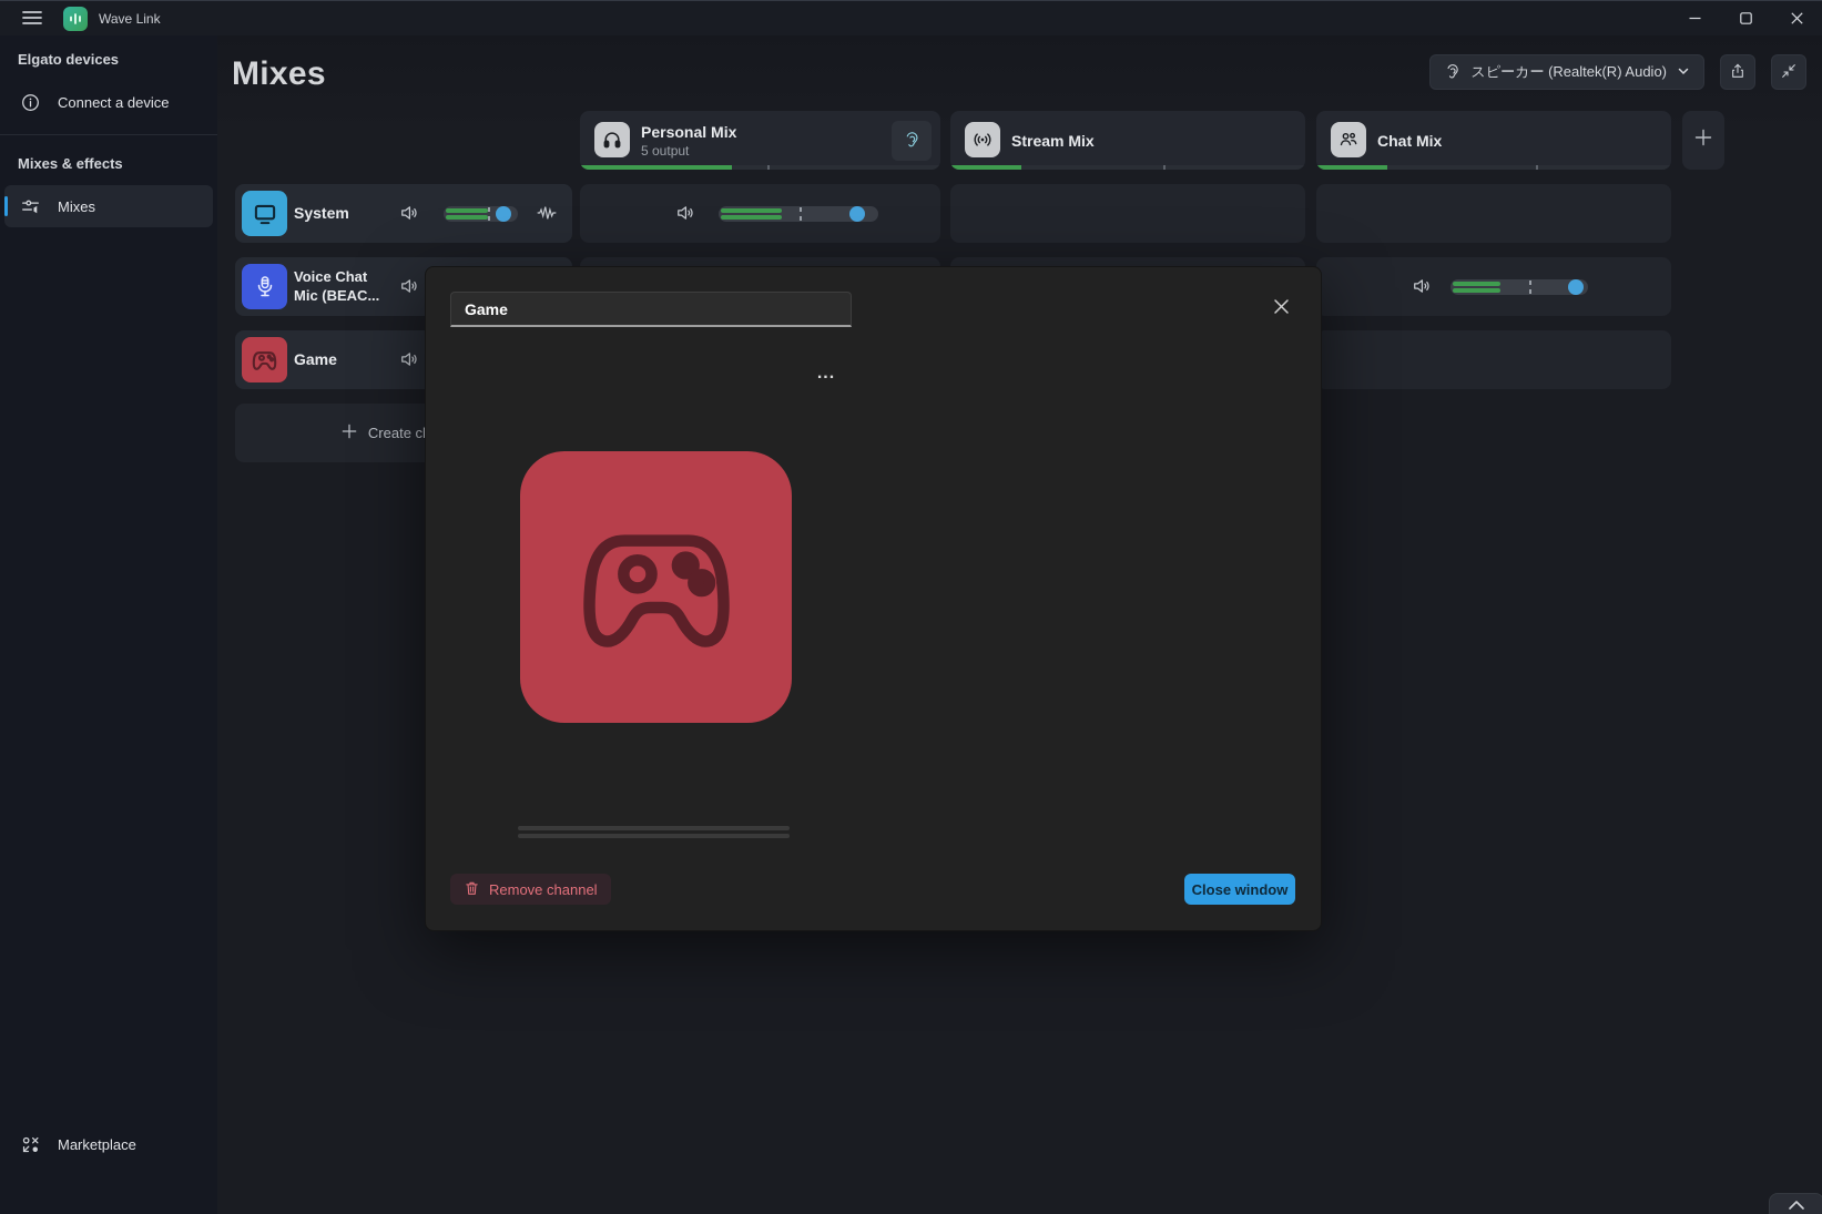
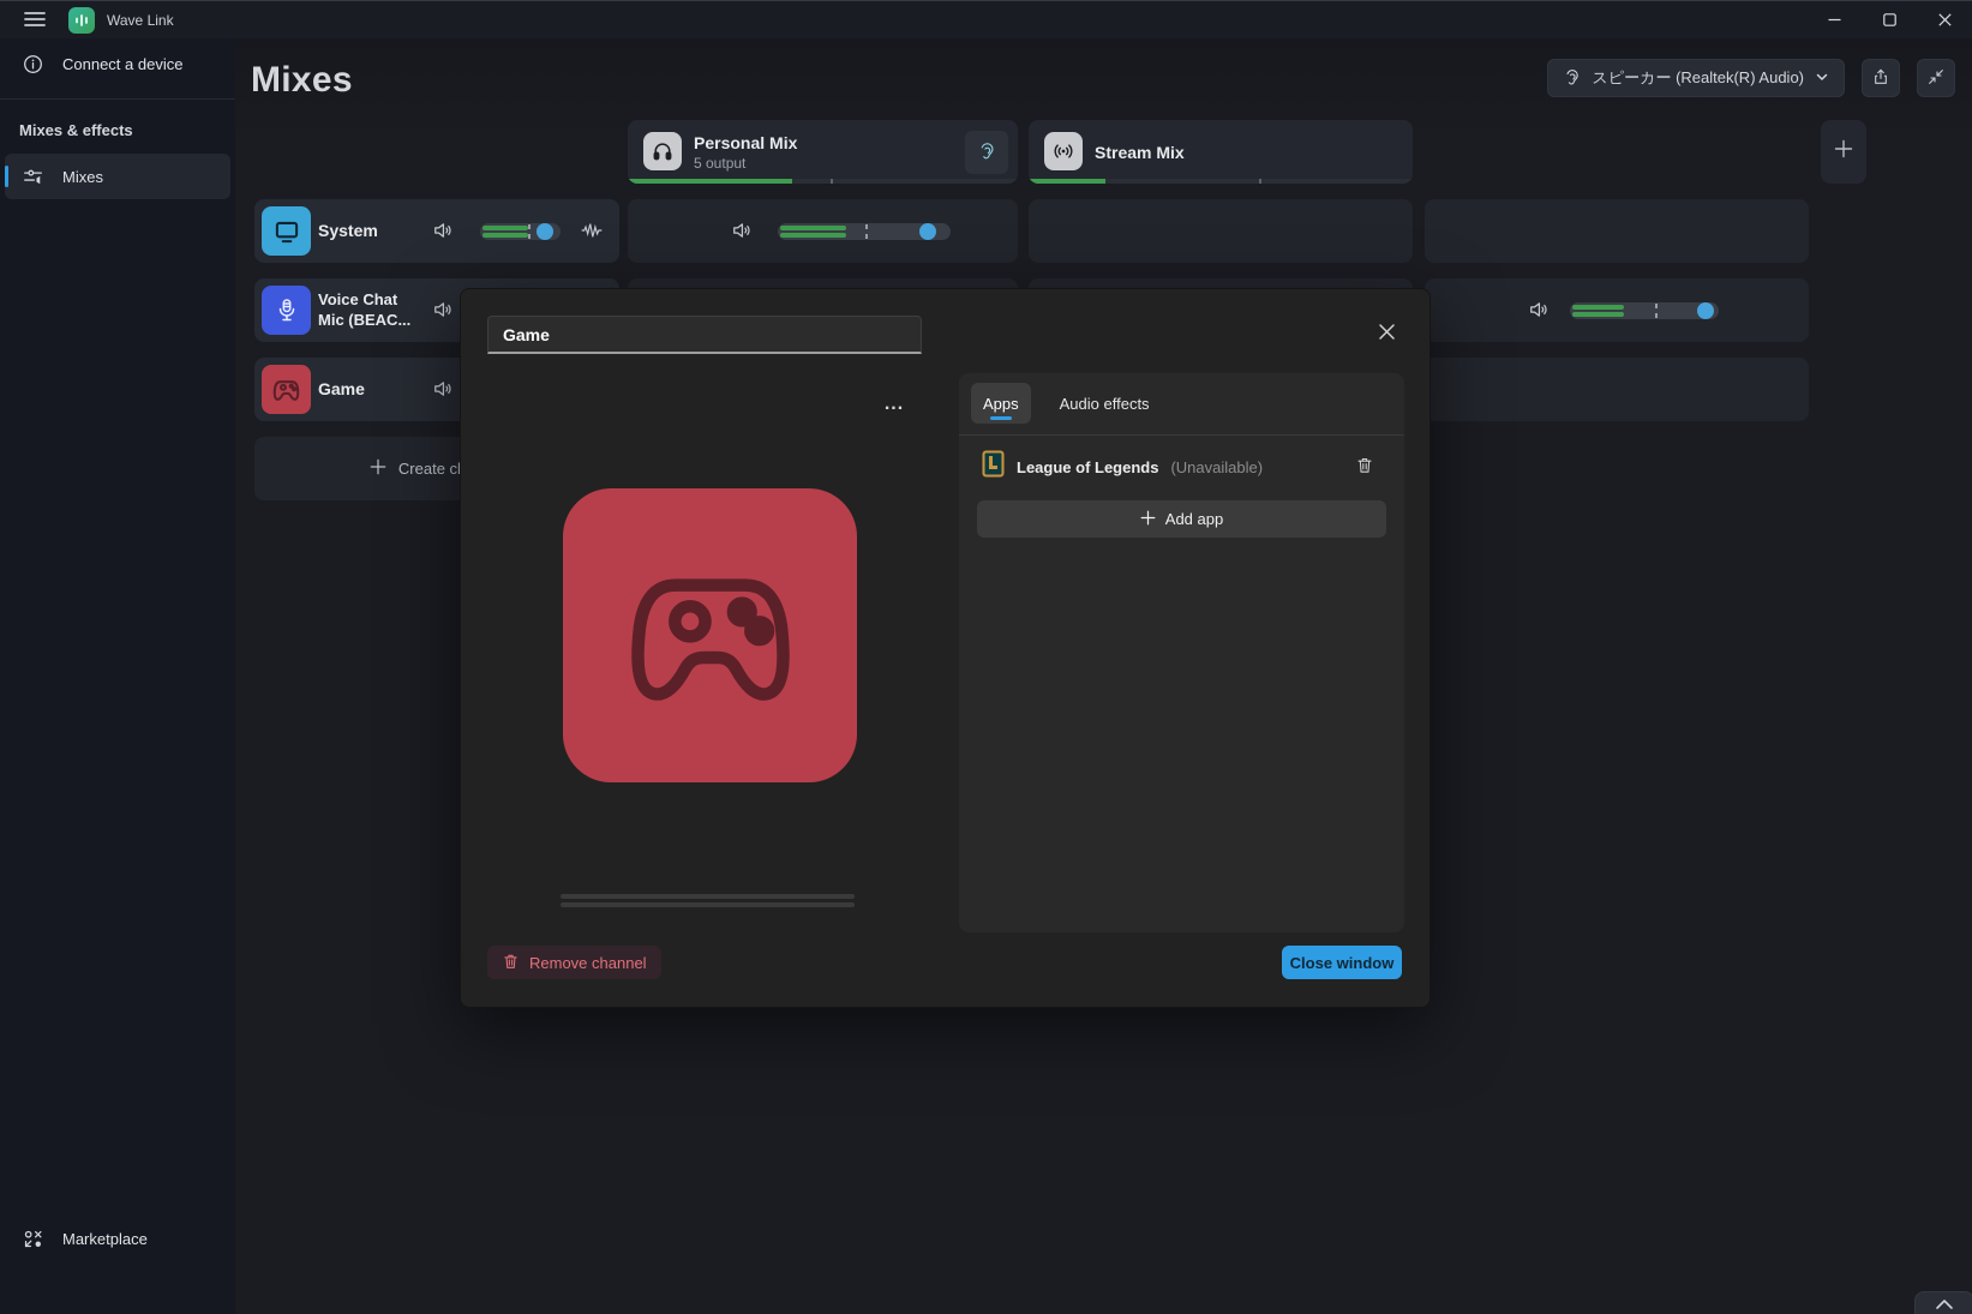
  Wave Link
- Elgato devices
  Connect a device
  Mixes & effects
  Mixes
  Marketplace
  Mixes
  スピーカー (Realtek(R) Audio)
  Personal Mix
  5 output
  Stream Mix
- Chat Mix
  System
  Voice Chat
  Mic (BEAC...
  Game
  Game
  ...
+ Apps
+ Audio effects
+ League of Legends
+ (Unavailable)
+ Add app
  Remove channel
  Close window
